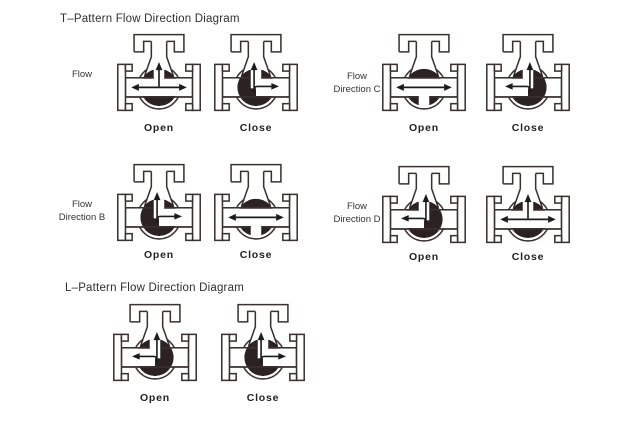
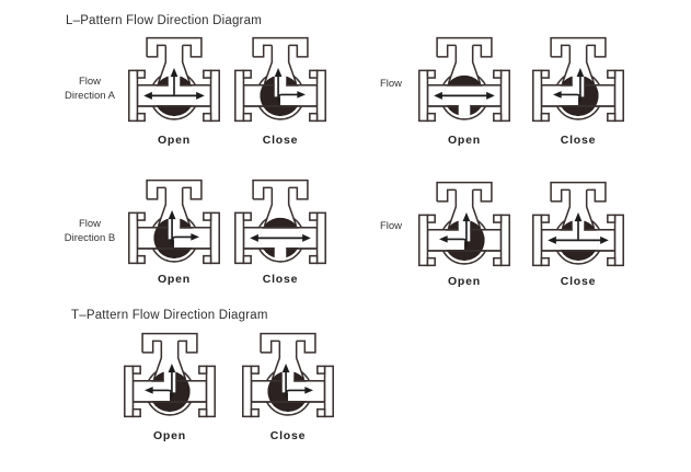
- T–Pattern Flow Direction Diagram
+ L–Pattern Flow Direction Diagram
  Flow
+ Direction A
  Open
  Close
  Flow
- Direction C
  Open
  Close
  Flow
  Direction B
  Open
  Close
  Flow
- Direction D
  Open
  Close
- L–Pattern Flow Direction Diagram
+ T–Pattern Flow Direction Diagram
  Open
  Close
